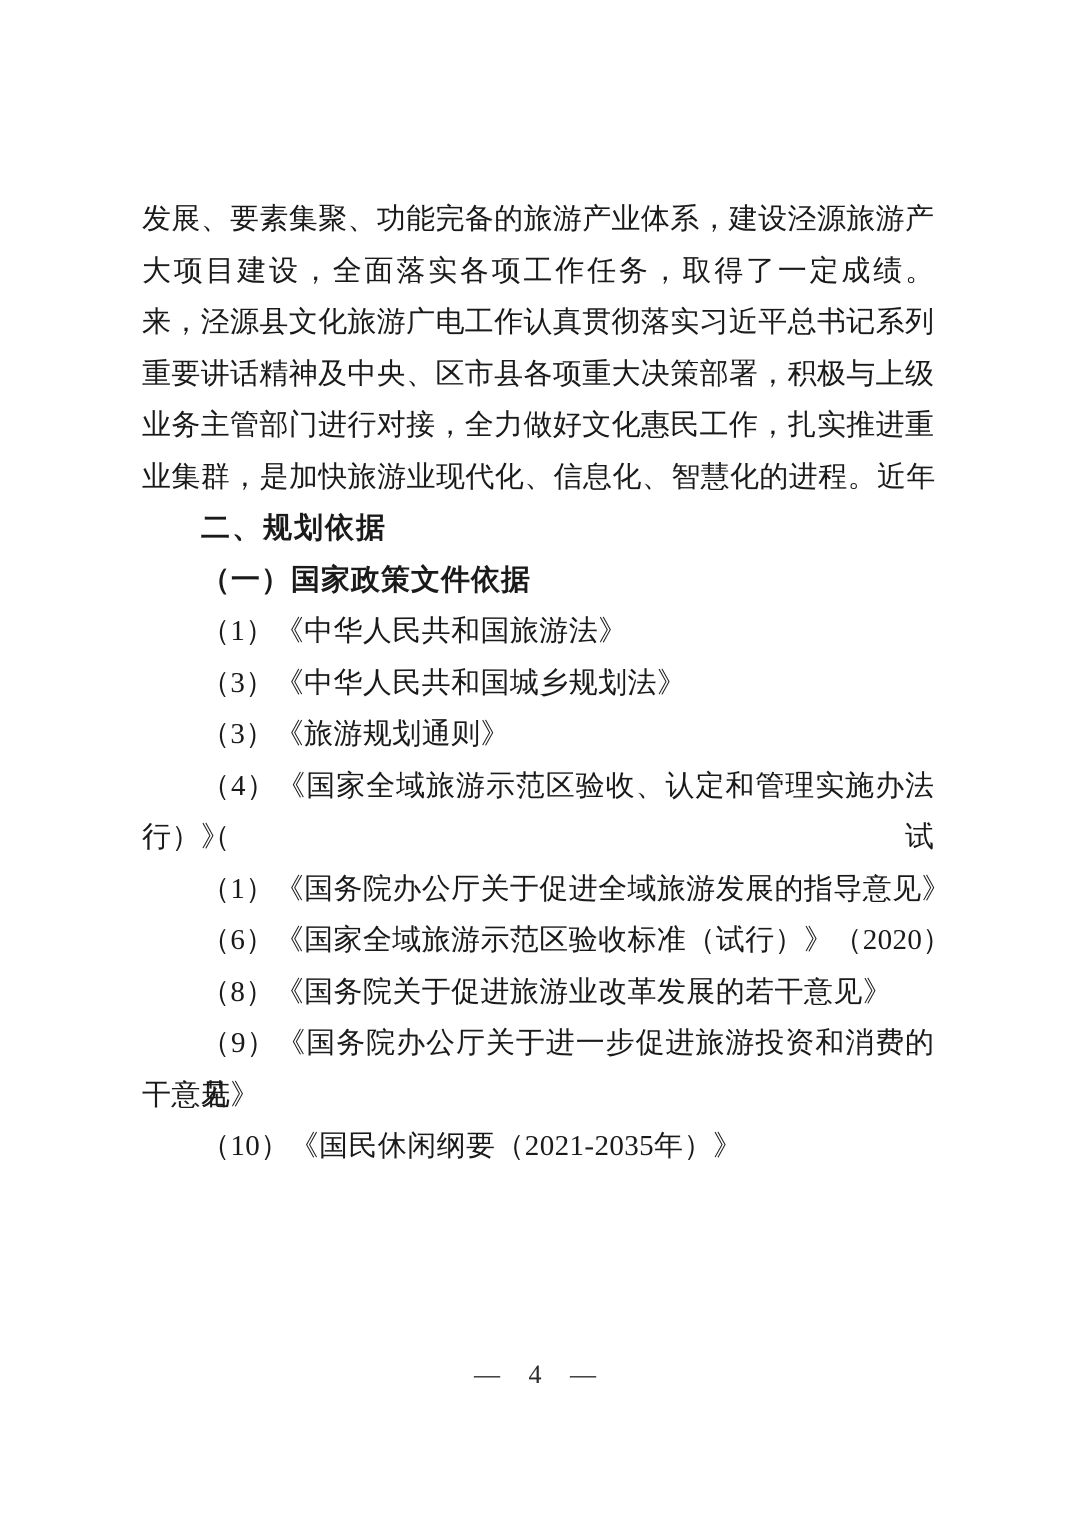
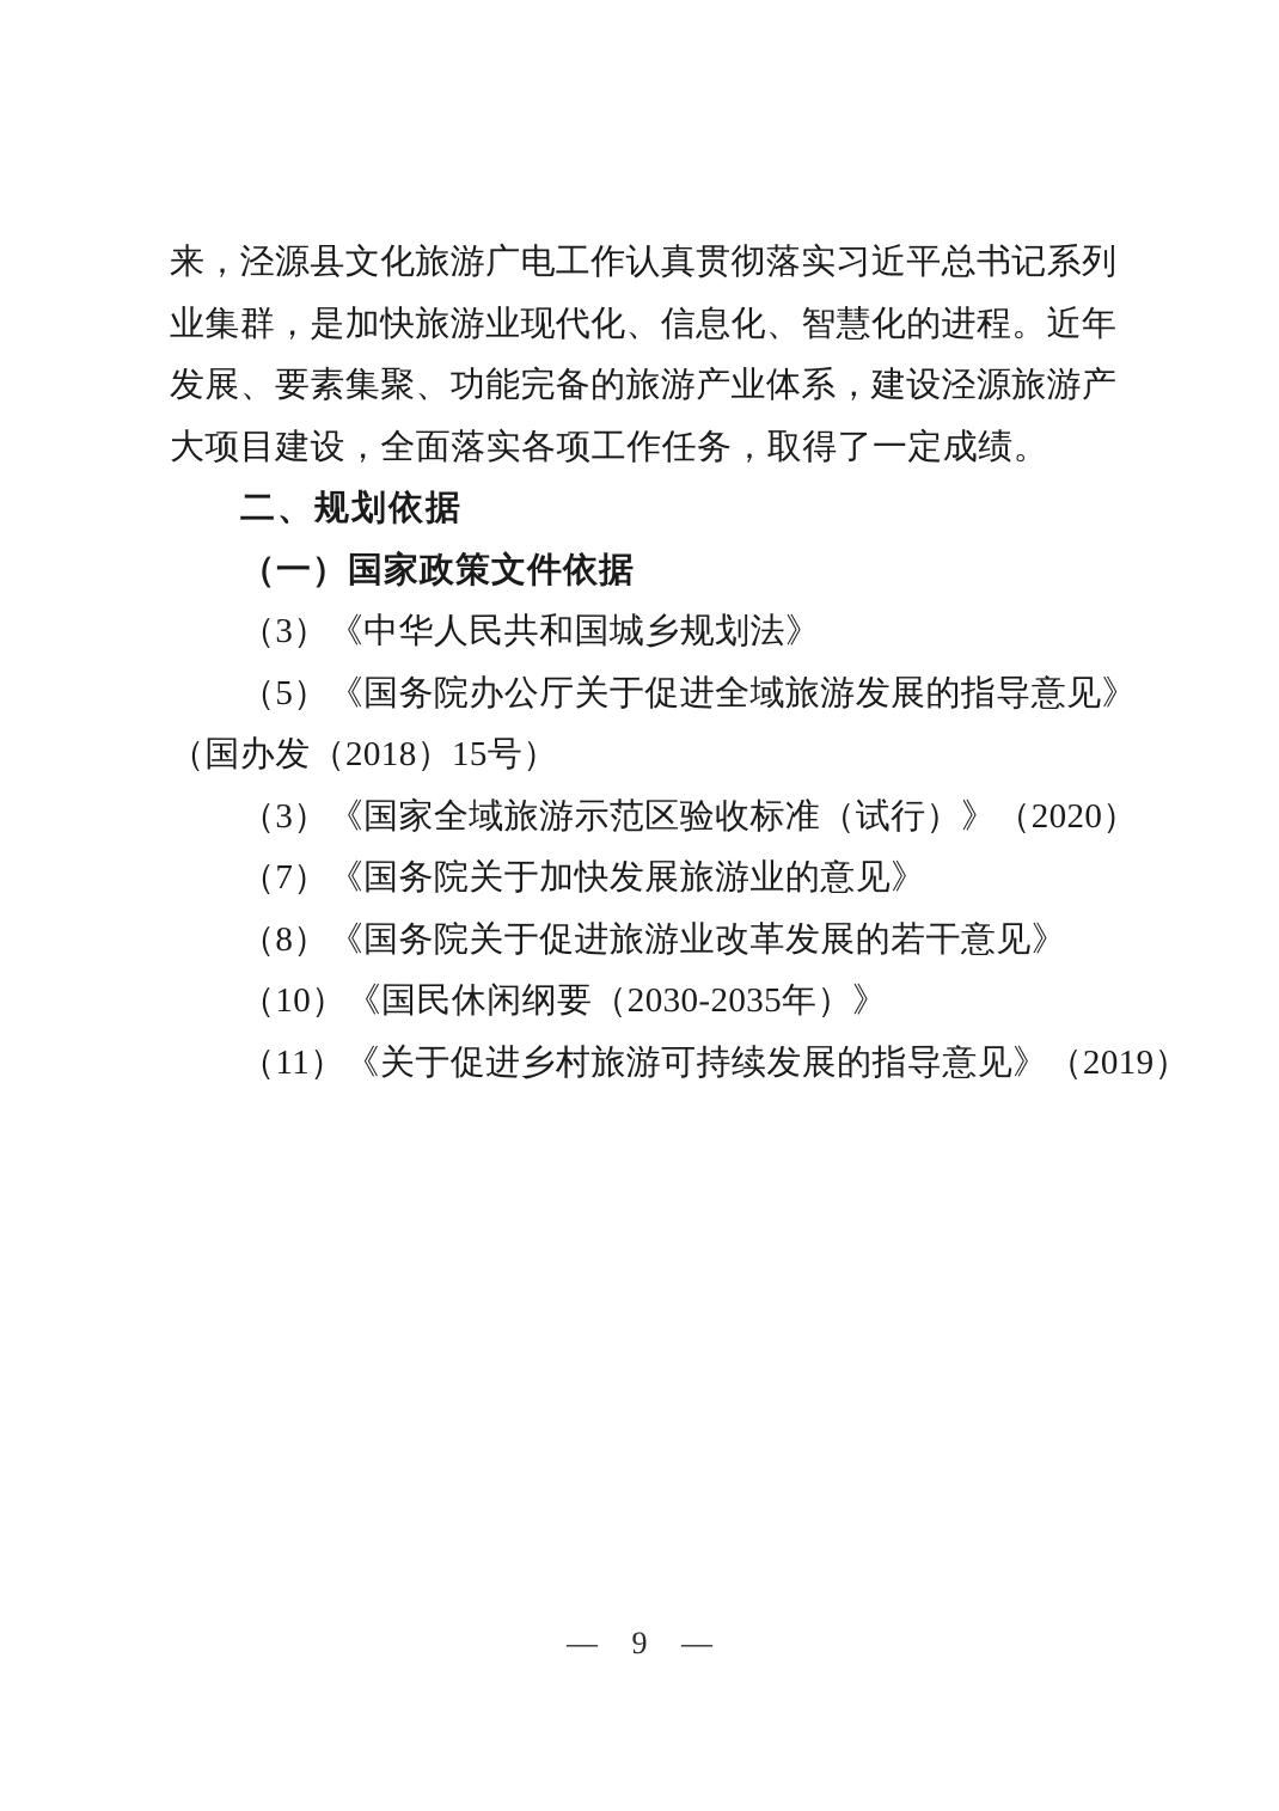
- 发展、要素集聚、功能完备的旅游产业体系，建设泾源旅游产
+ 来，泾源县文化旅游广电工作认真贯彻落实习近平总书记系列
- 大项目建设，全面落实各项工作任务，取得了一定成绩。
+ 业集群，是加快旅游业现代化、信息化、智慧化的进程。近年
- 来，泾源县文化旅游广电工作认真贯彻落实习近平总书记系列
+ 发展、要素集聚、功能完备的旅游产业体系，建设泾源旅游产
- 重要讲话精神及中央、区市县各项重大决策部署，积极与上级
- 业务主管部门进行对接，全力做好文化惠民工作，扎实推进重
- 业集群，是加快旅游业现代化、信息化、智慧化的进程。近年
+ 大项目建设，全面落实各项工作任务，取得了一定成绩。
  二、规划依据
  （一）国家政策文件依据
- （1）《中华人民共和国旅游法》
  （3）《中华人民共和国城乡规划法》
- （3）《旅游规划通则》
- （4）《国家全域旅游示范区验收、认定和管理实施办法（试
- 行）》
- （1）《国务院办公厅关于促进全域旅游发展的指导意见》
+ （5）《国务院办公厅关于促进全域旅游发展的指导意见》
+ （国办发（2018）15号）
- （6）《国家全域旅游示范区验收标准（试行）》（2020）
+ （3）《国家全域旅游示范区验收标准（试行）》（2020）
+ （7）《国务院关于加快发展旅游业的意见》
  （8）《国务院关于促进旅游业改革发展的若干意见》
- （9）《国务院办公厅关于进一步促进旅游投资和消费的若
- 干意见》
- （10）《国民休闲纲要（2021-2035年）》
+ （10）《国民休闲纲要（2030-2035年）》
+ （11）《关于促进乡村旅游可持续发展的指导意见》（2019）
- — 4 —
+ — 9 —
